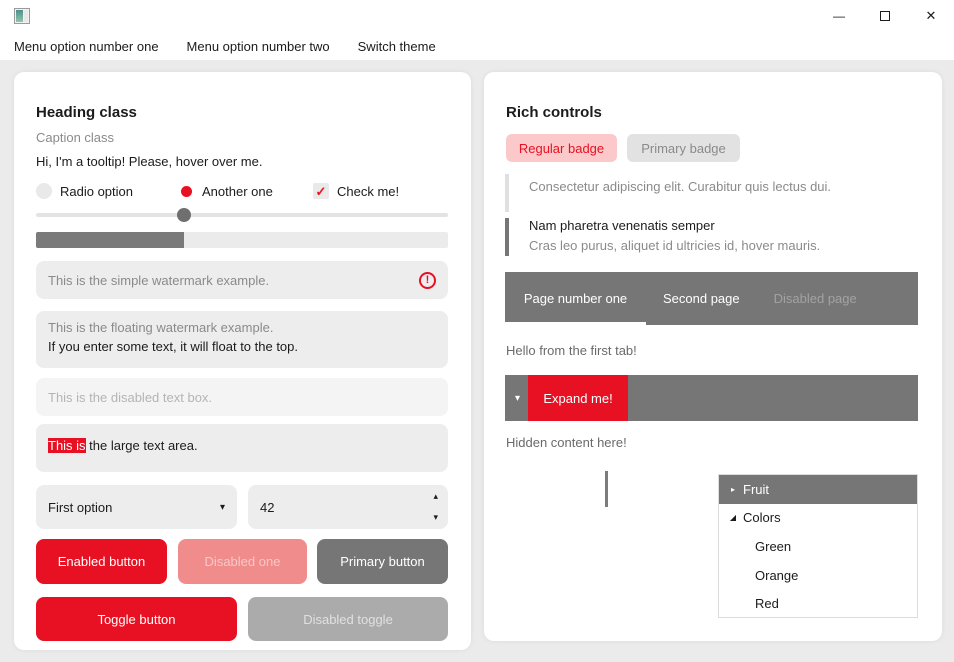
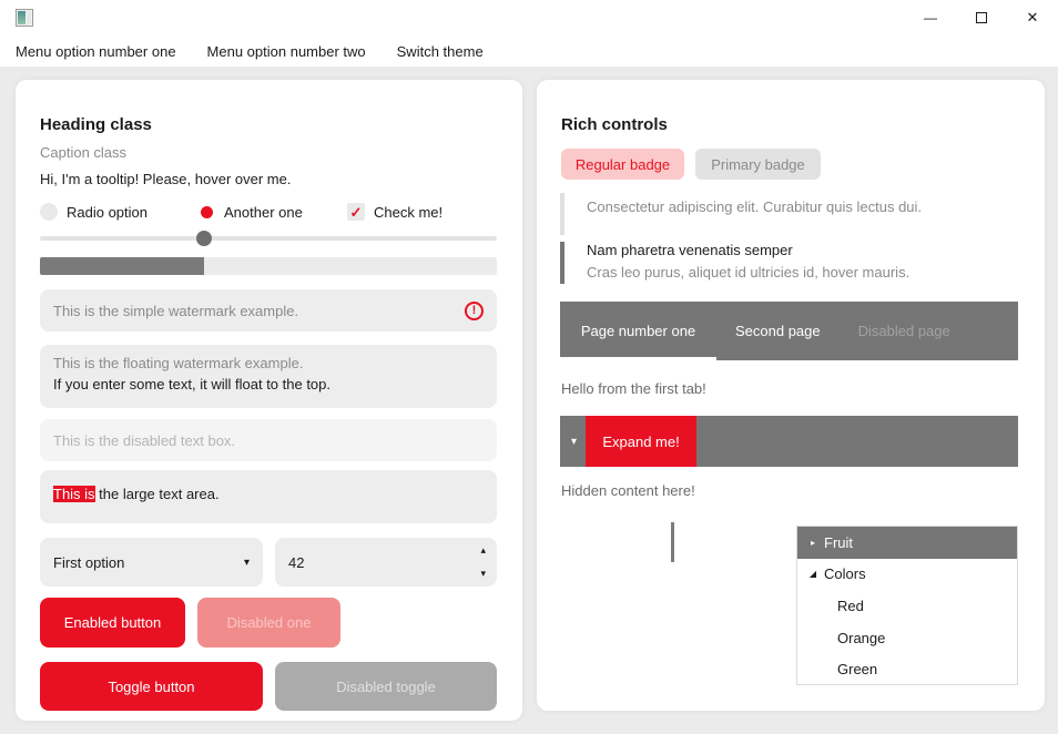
  —
  ✕
  Menu option number one
  Menu option number two
  Switch theme
  Heading class
  Caption class
  Hi, I'm a tooltip! Please, hover over me.
  Radio option
  Another one
  ✓
  Check me!
  This is the simple watermark example.
  !
  This is the floating watermark example.
  If you enter some text, it will float to the top.
  This is the disabled text box.
  This is the large text area.
  First option
  ▾
  42
  ▴
  ▾
  Enabled button
  Disabled one
- Primary button
  Toggle button
  Disabled toggle
  Rich controls
  Regular badge
  Primary badge
  Consectetur adipiscing elit. Curabitur quis lectus dui.
  Nam pharetra venenatis semper
  Cras leo purus, aliquet id ultricies id, hover mauris.
  Page number one
  Second page
  Disabled page
  Hello from the first tab!
  ▾
  Expand me!
  Hidden content here!
  ▸
  Fruit
  ◢
  Colors
- Green
+ Red
  Orange
- Red
+ Green
